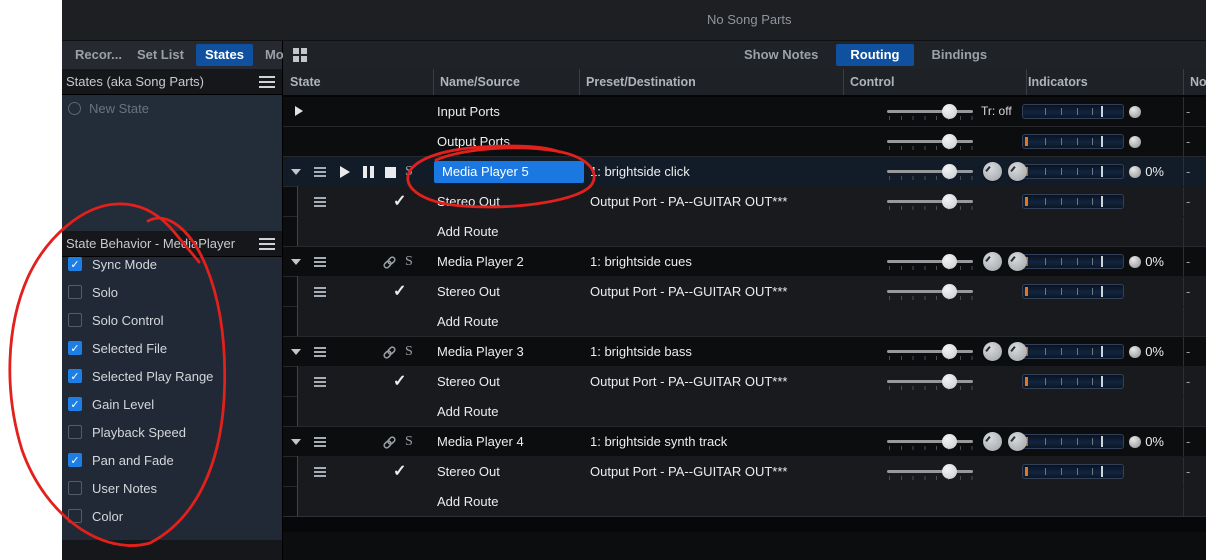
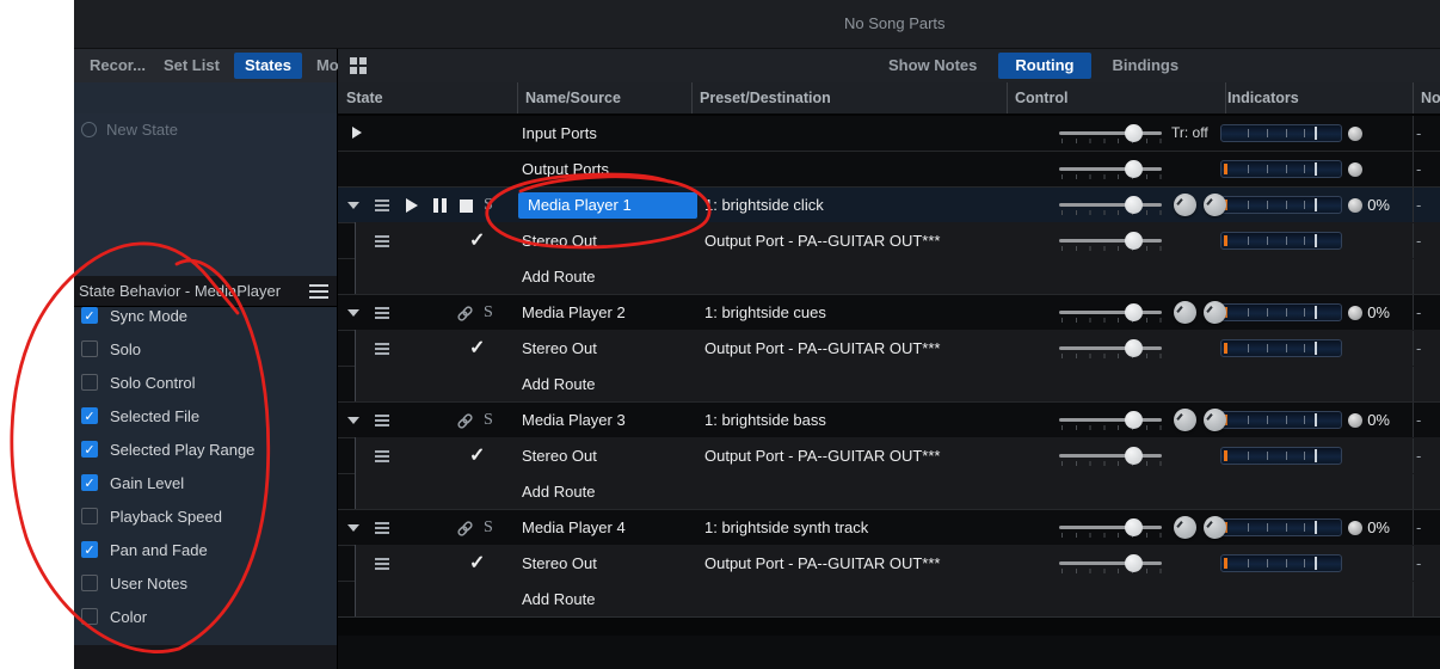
  No Song Parts
  Recor...
  Set List
  States
  Show Notes
  Routing
  Bindings
- States (aka Song Parts)
  New State
  State Behavior - MeiPlayer
  ✓
  Sync Mode
  Solo
  Solo Control
  ✓
  Selected File
  ✓
  Selected Play Range
  ✓
  Gain Level
  Playback Speed
  ✓
  Pan and Fade
  User Notes
  Color
  State
  Name/Source
  Preset/Destination
  Control
  Indicators
  Input Ports
  Tr: off
  -
  Output Ports
  -
- Media Player 5
+ Media Player 1
  : brightside click
  0%
  -
  ✓
  Stereo Out
  Output Port - PA--GUITAR OUT***
  -
  Add Route
  S
  Media Player 2
  1: brightside cues
  0%
  -
  ✓
  Stereo Out
  Output Port - PA--GUITAR OUT***
  -
  Add Route
  S
  Media Player 3
  1: brightside bass
  0%
  -
  ✓
  Stereo Out
  Output Port - PA--GUITAR OUT***
  -
  Add Route
  S
  Media Player 4
  1: brightside synth track
  0%
  -
  ✓
  Stereo Out
  Output Port - PA--GUITAR OUT***
  -
  Add Route
